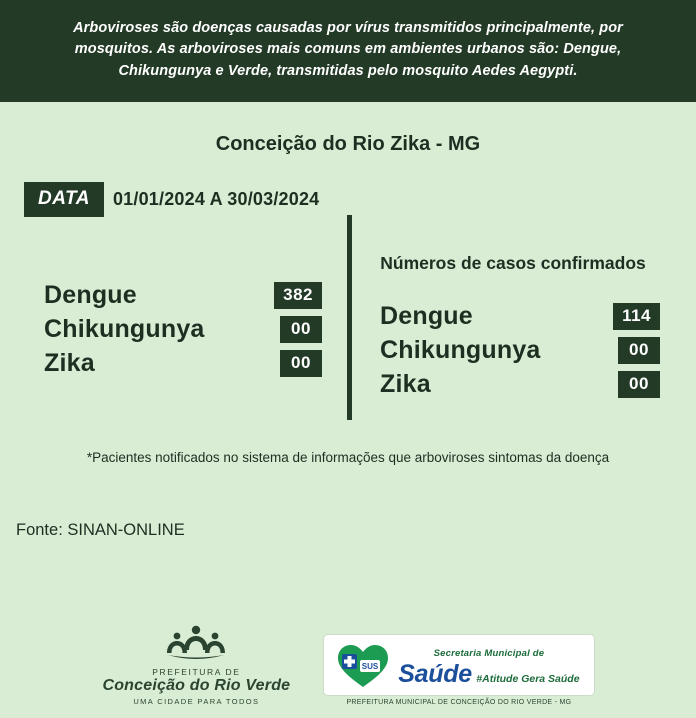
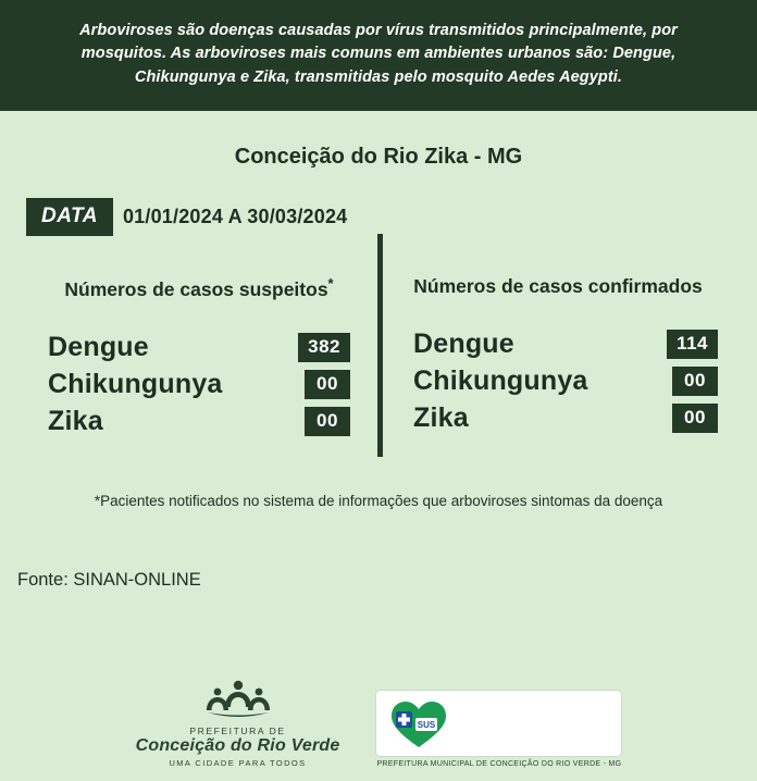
- Arboviroses são doenças causadas por vírus transmitidos principalmente, por mosquitos. As arboviroses mais comuns em ambientes urbanos são: Dengue, Chikungunya e Verde, transmitidas pelo mosquito Aedes Aegypti.
+ Arboviroses são doenças causadas por vírus transmitidos principalmente, por mosquitos. As arboviroses mais comuns em ambientes urbanos são: Dengue, Chikungunya e Zika, transmitidas pelo mosquito Aedes Aegypti.
  Conceição do Rio Zika - MG
  DATA
  01/01/2024 A 30/03/2024
+ Números de casos suspeitos*
  Dengue
  382
  Chikungunya
  00
  Zika
  00
  Números de casos confirmados
  Dengue
  114
  Chikungunya
  00
  Zika
  00
  *Pacientes notificados no sistema de informações que arboviroses sintomas da doença
  Fonte: SINAN-ONLINE
  PREFEITURA DE
  Conceição do Rio Verde
  UMA CIDADE PARA TODOS
  SUS
- Secretaria Municipal de
- Saúde #Atitude Gera Saúde
